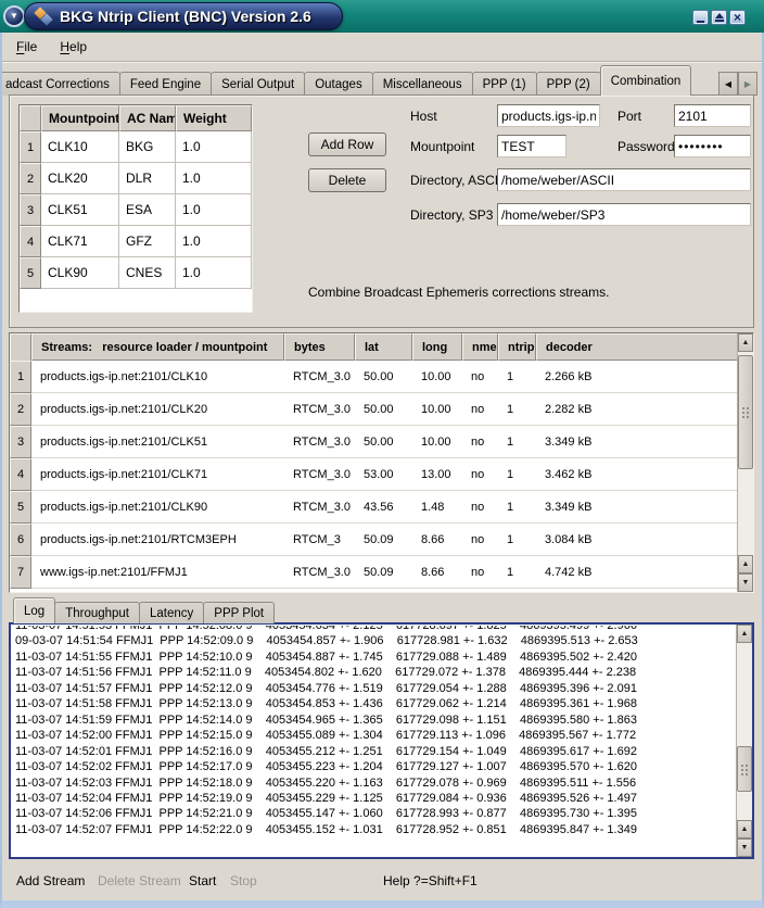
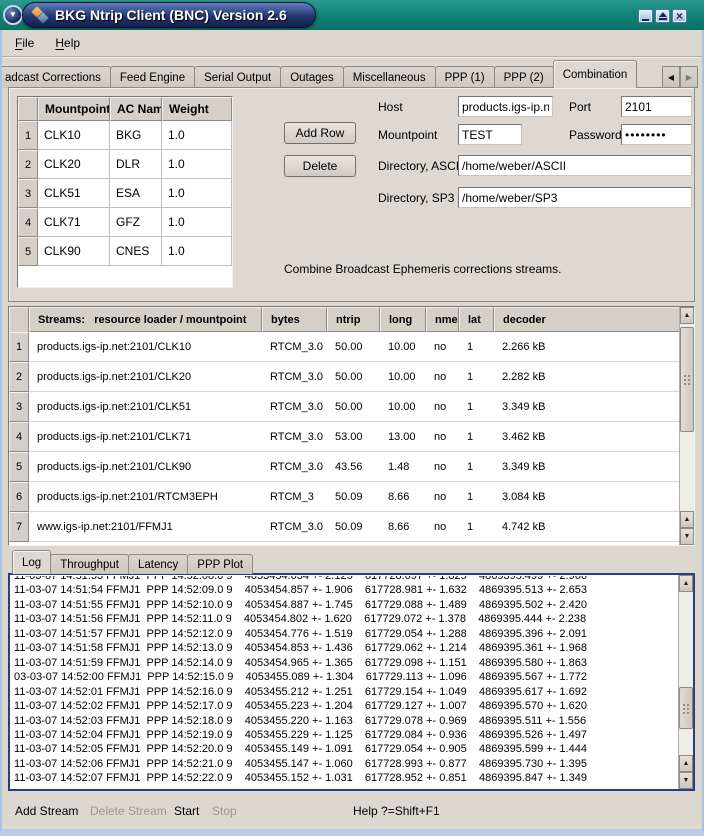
  ▼
  BKG Ntrip Client (BNC) Version 2.6
  ×
  File
  Help
  adcast Corrections
  Feed Engine
  Serial Output
  Outages
  Miscellaneous
  PPP (1)
  PPP (2)
  Combination
  ◀
  ▶
  Mountpoint
  AC Nam
  Weight
  1
  CLK10
  BKG
  1.0
  2
  CLK20
  DLR
  1.0
  3
  CLK51
  ESA
  1.0
  4
  CLK71
  GFZ
  1.0
  5
  CLK90
  CNES
  1.0
  Add Row
  Delete
  Host
  products.igs-ip.n
  Port
  2101
  Mountpoint
  TEST
  Password
  ••••••••
  Directory, ASC
  /home/weber/ASCII
  Directory, SP3
  /home/weber/SP3
  Combine Broadcast Ephemeris corrections streams.
  Streams: resource loader / mountpoint
  bytes
- lat
+ ntrip
  long
  nme
- ntrip
+ lat
  decoder
  1
  products.igs-ip.net:2101/CLK10
  RTCM_3.0
  50.00
  10.00
  no
  1
  2.266 kB
  2
  products.igs-ip.net:2101/CLK20
  RTCM_3.0
  50.00
  10.00
  no
  1
  2.282 kB
  3
  products.igs-ip.net:2101/CLK51
  RTCM_3.0
  50.00
  10.00
  no
  1
  3.349 kB
  4
  products.igs-ip.net:2101/CLK71
  RTCM_3.0
  53.00
  13.00
  no
  1
  3.462 kB
  5
  products.igs-ip.net:2101/CLK90
  RTCM_3.0
  43.56
  1.48
  no
  1
  3.349 kB
  6
  products.igs-ip.net:2101/RTCM3EPH
  RTCM_3
  50.09
  8.66
  no
  1
  3.084 kB
  7
  www.igs-ip.net:2101/FFMJ1
  RTCM_3.0
  50.09
  8.66
  no
  1
  4.742 kB
  Log
  Throughput
  Latency
  PPP Plot
  11-03-07 14:51:53 FFMJ1 PPP 14:52:08.0 9 4053454.634 +- 2.125 617728.697 +- 1.825 4869395.499 +- 2.966
- 09-03-07 14:51:54 FFMJ1 PPP 14:52:09.0 9 4053454.857 +- 1.906 617728.981 +- 1.632 4869395.513 +- 2.653
+ 11-03-07 14:51:54 FFMJ1 PPP 14:52:09.0 9 4053454.857 +- 1.906 617728.981 +- 1.632 4869395.513 +- 2.653
  11-03-07 14:51:55 FFMJ1 PPP 14:52:10.0 9 4053454.887 +- 1.745 617729.088 +- 1.489 4869395.502 +- 2.420
  11-03-07 14:51:56 FFMJ1 PPP 14:52:11.0 9 4053454.802 +- 1.620 617729.072 +- 1.378 4869395.444 +- 2.238
  11-03-07 14:51:57 FFMJ1 PPP 14:52:12.0 9 4053454.776 +- 1.519 617729.054 +- 1.288 4869395.396 +- 2.091
  11-03-07 14:51:58 FFMJ1 PPP 14:52:13.0 9 4053454.853 +- 1.436 617729.062 +- 1.214 4869395.361 +- 1.968
  11-03-07 14:51:59 FFMJ1 PPP 14:52:14.0 9 4053454.965 +- 1.365 617729.098 +- 1.151 4869395.580 +- 1.863
- 11-03-07 14:52:00 FFMJ1 PPP 14:52:15.0 9 4053455.089 +- 1.304 617729.113 +- 1.096 4869395.567 +- 1.772
+ 03-03-07 14:52:00 FFMJ1 PPP 14:52:15.0 9 4053455.089 +- 1.304 617729.113 +- 1.096 4869395.567 +- 1.772
  11-03-07 14:52:01 FFMJ1 PPP 14:52:16.0 9 4053455.212 +- 1.251 617729.154 +- 1.049 4869395.617 +- 1.692
  11-03-07 14:52:02 FFMJ1 PPP 14:52:17.0 9 4053455.223 +- 1.204 617729.127 +- 1.007 4869395.570 +- 1.620
  11-03-07 14:52:03 FFMJ1 PPP 14:52:18.0 9 4053455.220 +- 1.163 617729.078 +- 0.969 4869395.511 +- 1.556
  11-03-07 14:52:04 FFMJ1 PPP 14:52:19.0 9 4053455.229 +- 1.125 617729.084 +- 0.936 4869395.526 +- 1.497
+ 11-03-07 14:52:05 FFMJ1 PPP 14:52:20.0 9 4053455.149 +- 1.091 617729.054 +- 0.905 4869395.599 +- 1.444
  11-03-07 14:52:06 FFMJ1 PPP 14:52:21.0 9 4053455.147 +- 1.060 617728.993 +- 0.877 4869395.730 +- 1.395
  11-03-07 14:52:07 FFMJ1 PPP 14:52:22.0 9 4053455.152 +- 1.031 617728.952 +- 0.851 4869395.847 +- 1.349
  Add Stream
  Delete Stream
  Start
  Stop
  Help ?=Shift+F1
